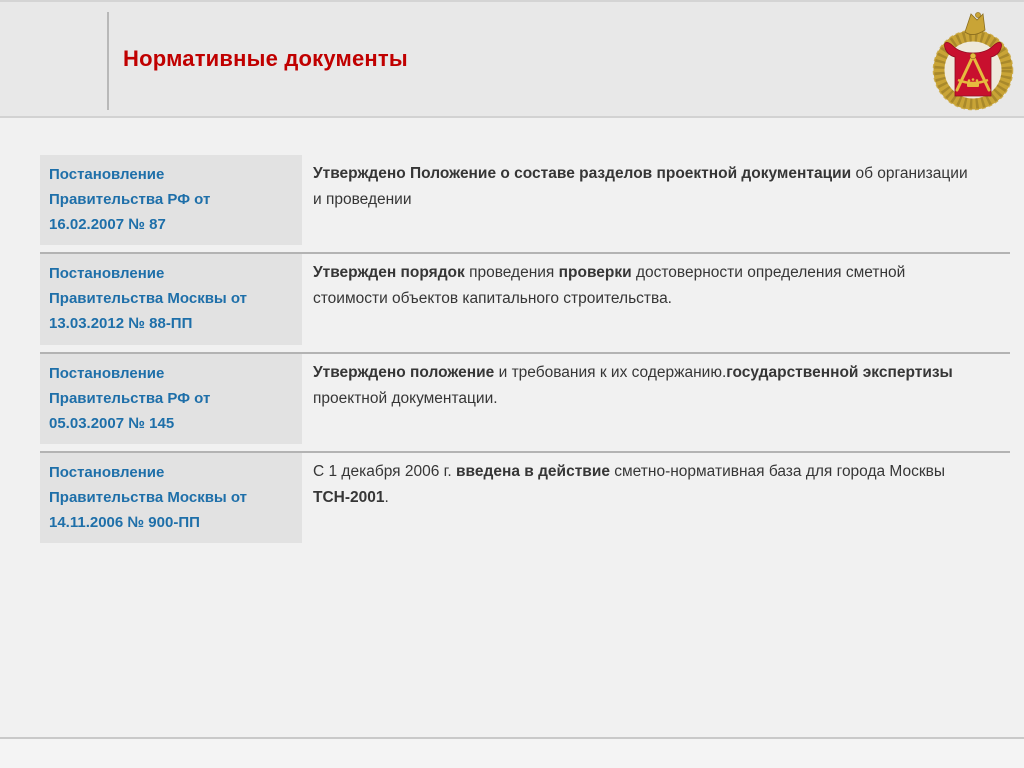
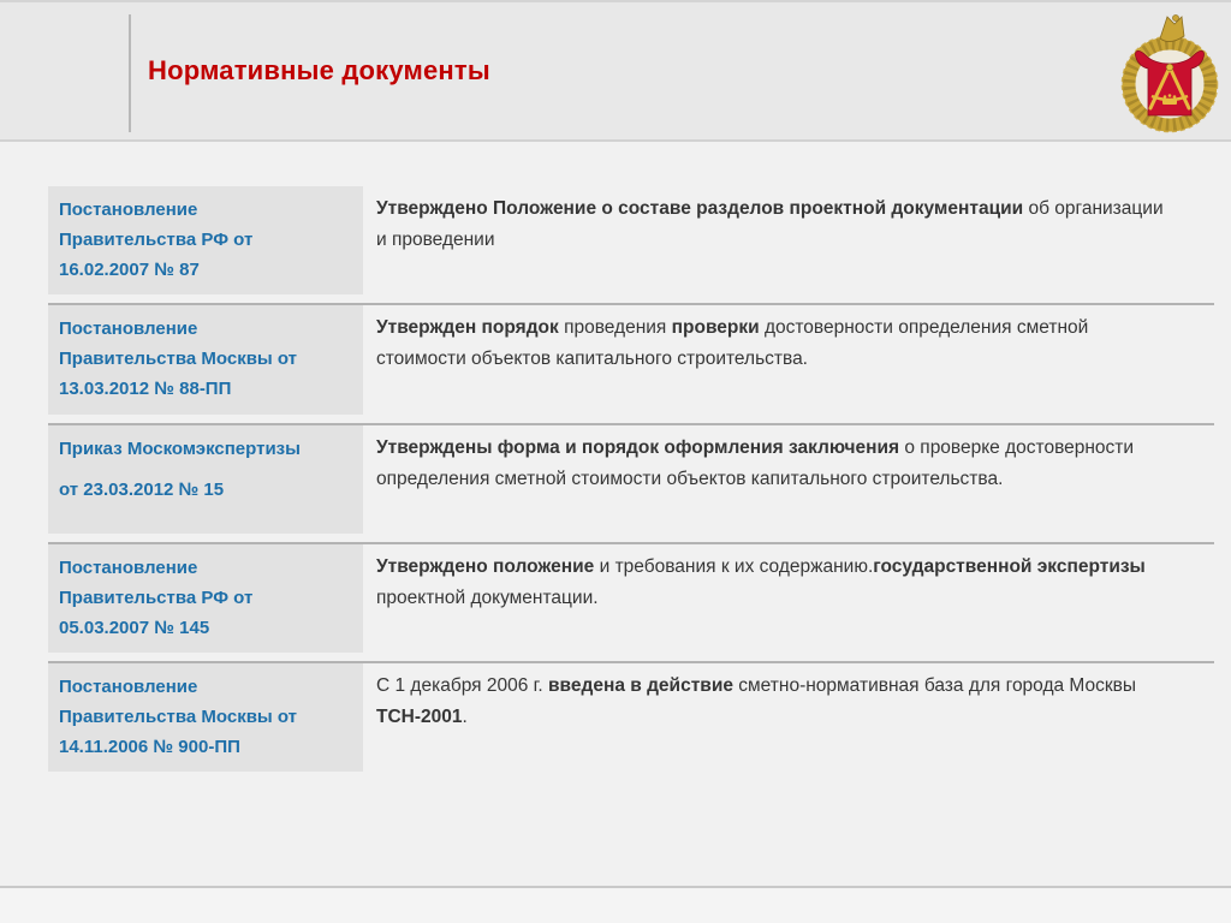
  Нормативные документы
  Постановление
  Правительства РФ от
  16.02.2007 № 87
  Утверждено Положение о составе разделов проектной документации об организации и проведении
  Постановление
  Правительства Москвы от
  13.03.2012 № 88-ПП
  Утвержден порядок проведения проверки достоверности определения сметной стоимости объектов капитального строительства.
+ Приказ Москомэкспертизы
+ от 23.03.2012 № 15
+ Утверждены форма и порядок оформления заключения о проверке достоверности определения сметной стоимости объектов капитального строительства.
  Постановление
  Правительства РФ от
  05.03.2007 № 145
  Утверждено положение и требования к их содержанию.государственной экспертизы проектной документации.
  Постановление
  Правительства Москвы от
  14.11.2006 № 900-ПП
  С 1 декабря 2006 г. введена в действие сметно-нормативная база для города Москвы ТСН-2001.
